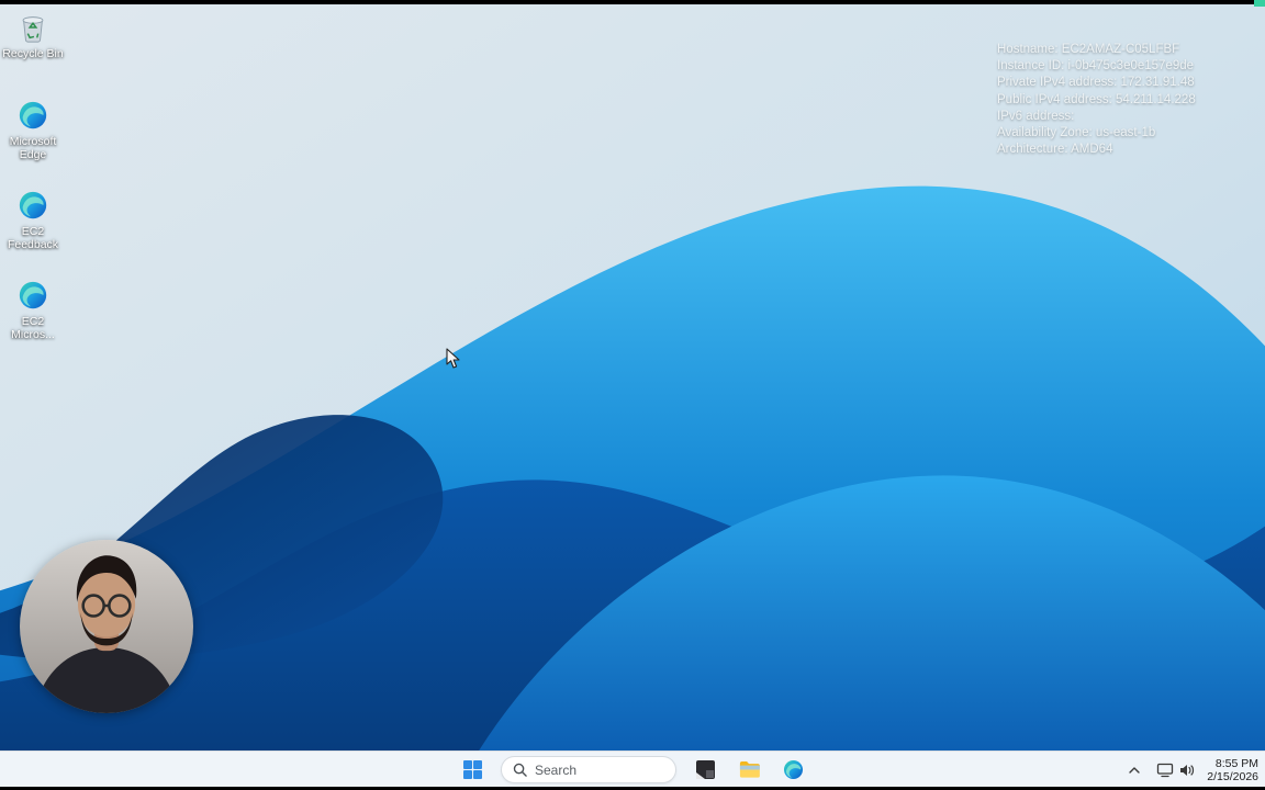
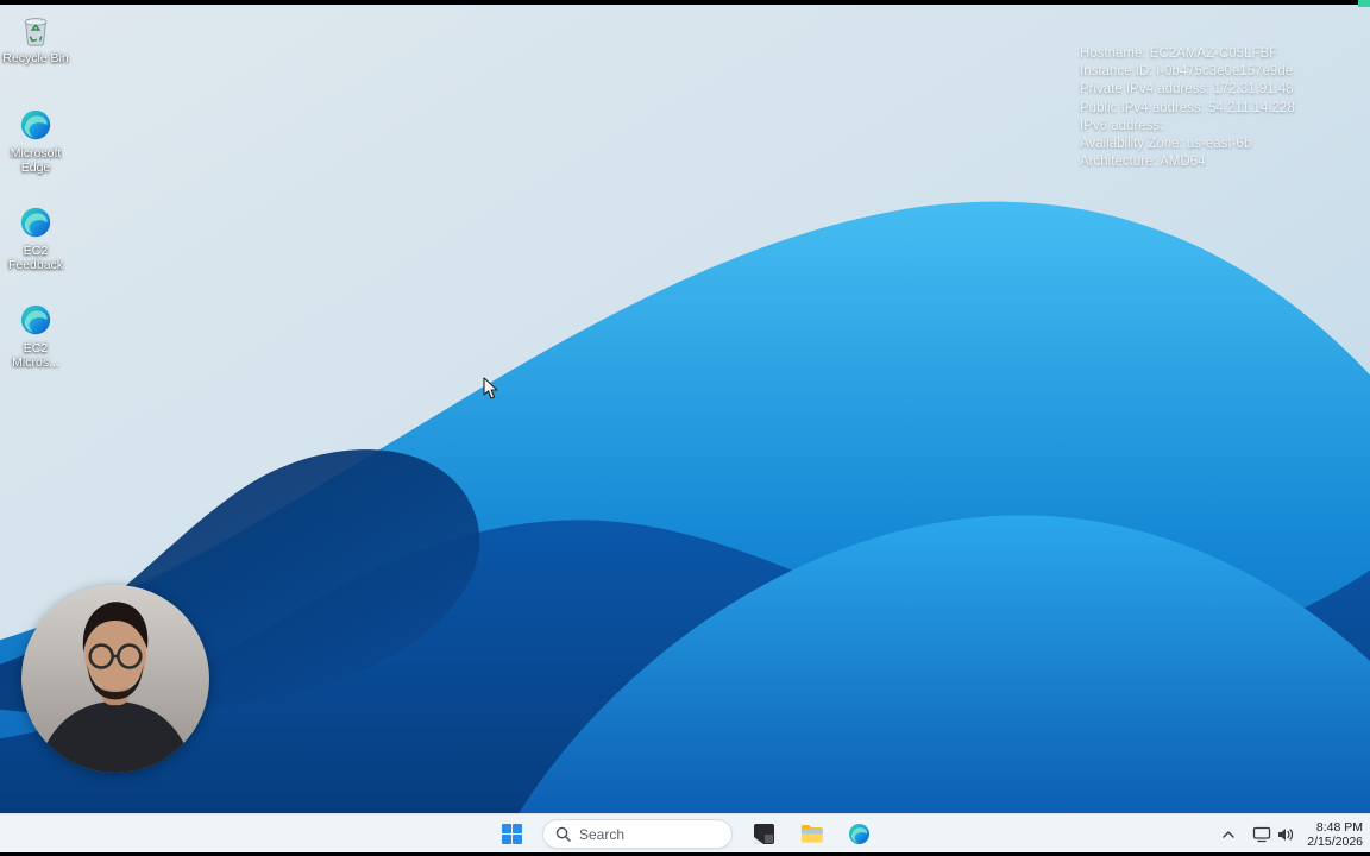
  Recycle Bin
  Microsoft Edge
  EC2 Feedback
  EC2 Micros...
  Hostname: EC2AMAZ-C05LFBF
  Instance ID: i-0b475c3e0e157e9de
  Private IPv4 address: 172.31.91.48
  Public IPv4 address: 54.211.14.228
  IPv6 address:
- Availability Zone: us-east-1b
+ Availability Zone: us-east-6b
  Architecture: AMD64
  Search
- 8:55 PM
+ 8:48 PM
  2/15/2026
